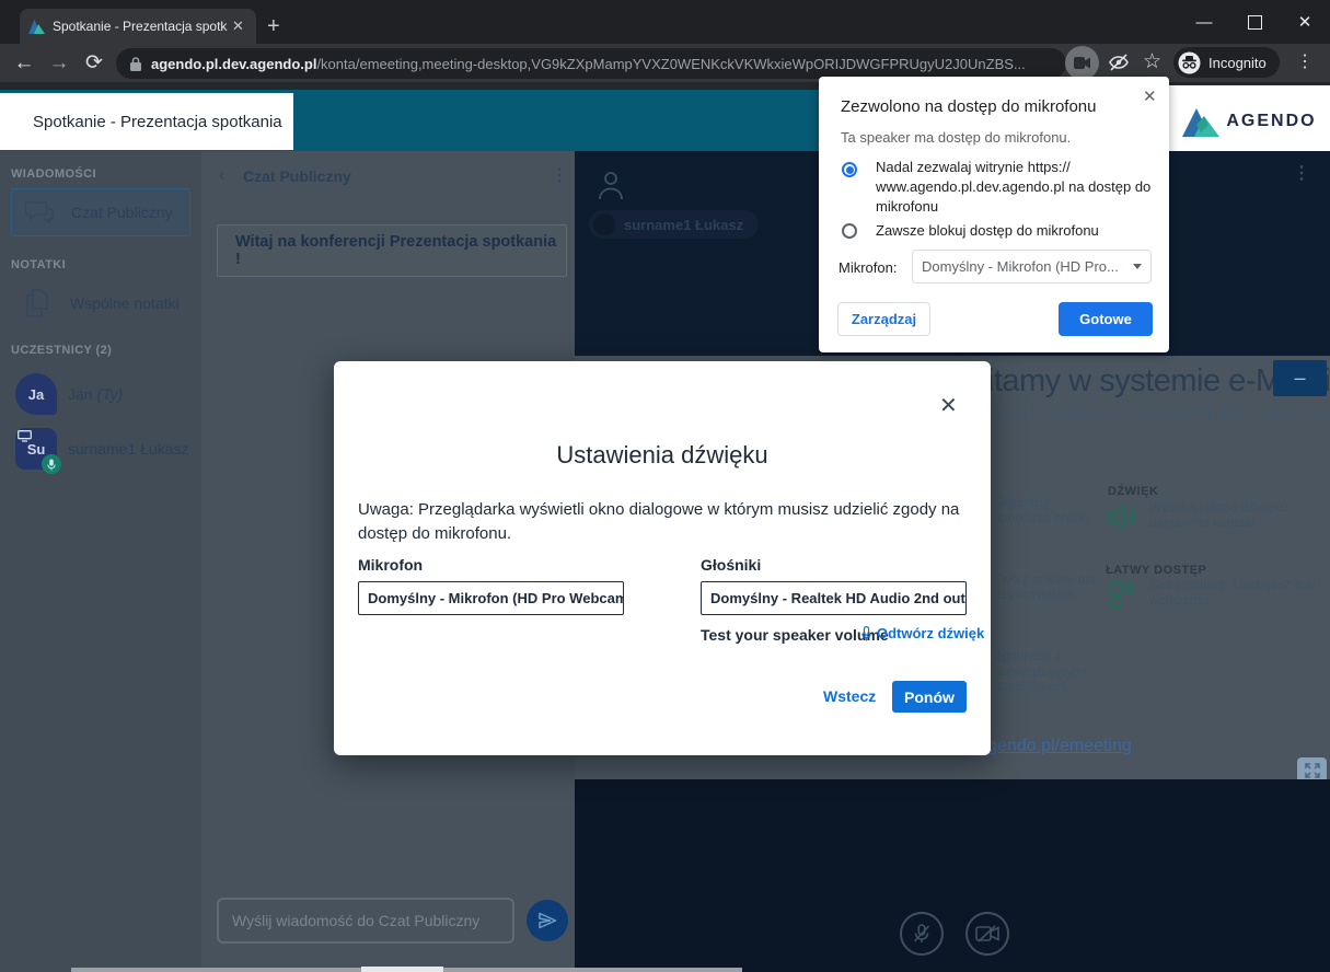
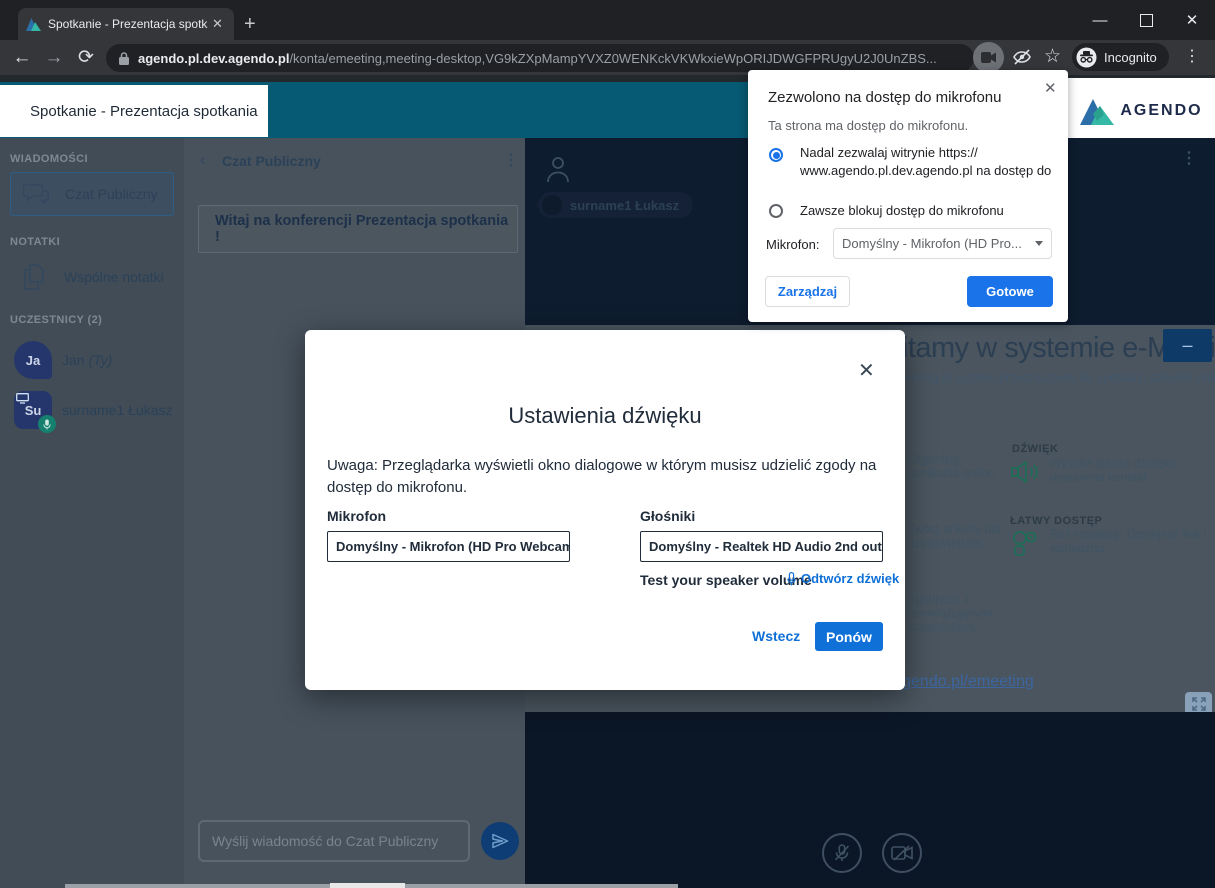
  Spotkanie - Prezentacja spotk
  ✕
  +
  —
  ✕
  ←
  →
  ⟳
  agendo.pl.dev.agendo.pl/konta/emeeting,meeting-desktop,VG9kZXpMampYVXZ0WENKckVKWkxieWpORIJDWGFPRUgyU2J0UnZBS...
  ☆
  Incognito
  ⋮
  Spotkanie - Prezentacja spotkania
  AGENDO
  WIADOMOŚCI
  NOTATKI
  UCZESTNICY (2)
  Ja
  Su
  Czat Publiczny
  Witaj na konferencji Prezentacja spotkania !
  Wyślij wiadomość do Czat Publiczny
  surname1 Łukasz
  ⋮
  tamy w systemie e-Mi
  eeting to system przeznaczony do spotkań i szkoleń onli
  DŹWIĘK
  ŁATWY DOSTĘP
  gendo.pl/emeeting
  –
  ✕
  Ustawienia dźwięku
  Uwaga: Przeglądarka wyświetli okno dialogowe w którym musisz udzielić zgody na dostęp do mikrofonu.
  Mikrofon
  Domyślny - Mikrofon (HD Pro Webcam
  Głośniki
  Domyślny - Realtek HD Audio 2nd out
  Test your speaker volume
  Odtwórz dźwięk
  Wstecz
  Ponów
  ✕
  Zezwolono na dostęp do mikrofonu
- Ta speaker ma dostęp do mikrofonu.
+ Ta strona ma dostęp do mikrofonu.
  Nadal zezwalaj witrynie https://
  www.agendo.pl.dev.agendo.pl na dostęp do
- mikrofonu
  Zawsze blokuj dostęp do mikrofonu
  Mikrofon:
  Domyślny - Mikrofon (HD Pro...
  Zarządzaj
  Gotowe
